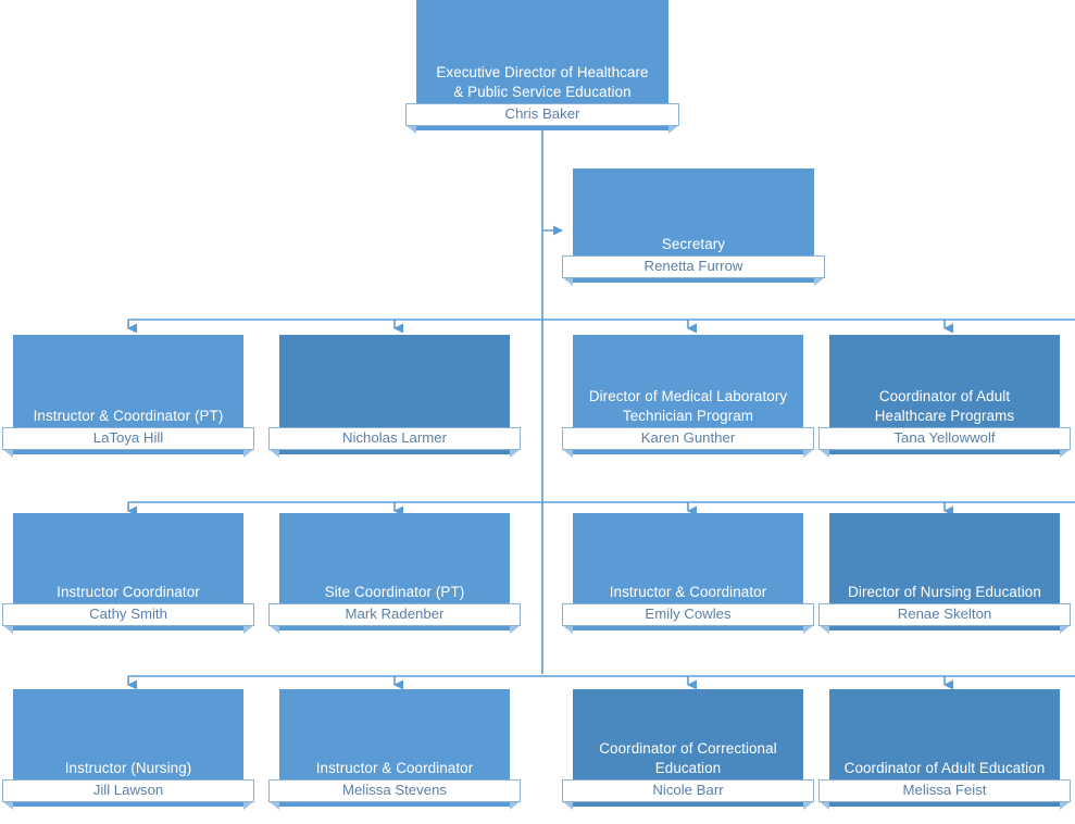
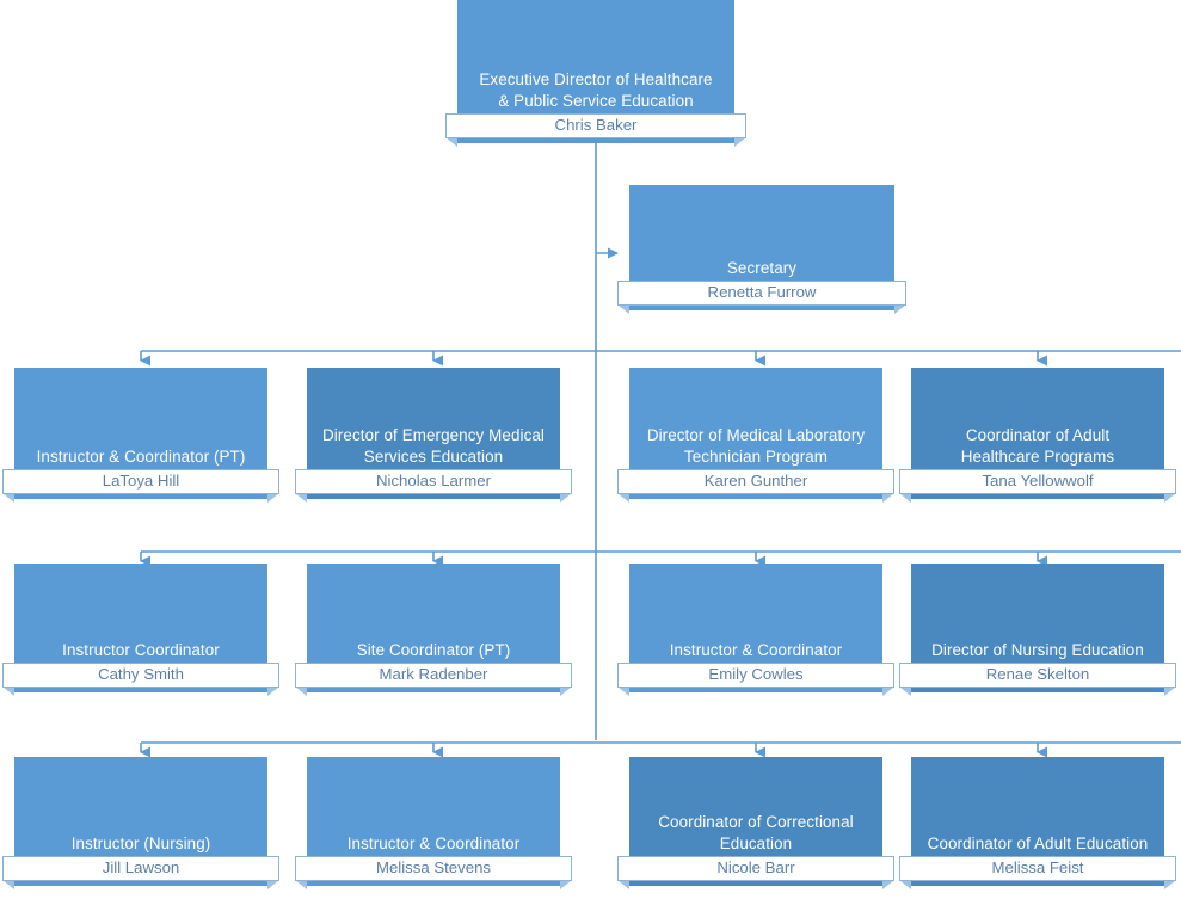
  Executive Director of Healthcare
  & Public Service Education
  Chris Baker
  Secretary
  Renetta Furrow
  Instructor & Coordinator (PT)
  LaToya Hill
+ Director of Emergency Medical
+ Services Education
  Nicholas Larmer
  Director of Medical Laboratory
  Technician Program
  Karen Gunther
  Coordinator of Adult
  Healthcare Programs
  Tana Yellowwolf
  Instructor Coordinator
  Cathy Smith
  Site Coordinator (PT)
  Mark Radenber
  Instructor & Coordinator
  Emily Cowles
  Director of Nursing Education
  Renae Skelton
  Instructor (Nursing)
  Jill Lawson
  Instructor & Coordinator
  Melissa Stevens
  Coordinator of Correctional
  Education
  Nicole Barr
  Coordinator of Adult Education
  Melissa Feist
